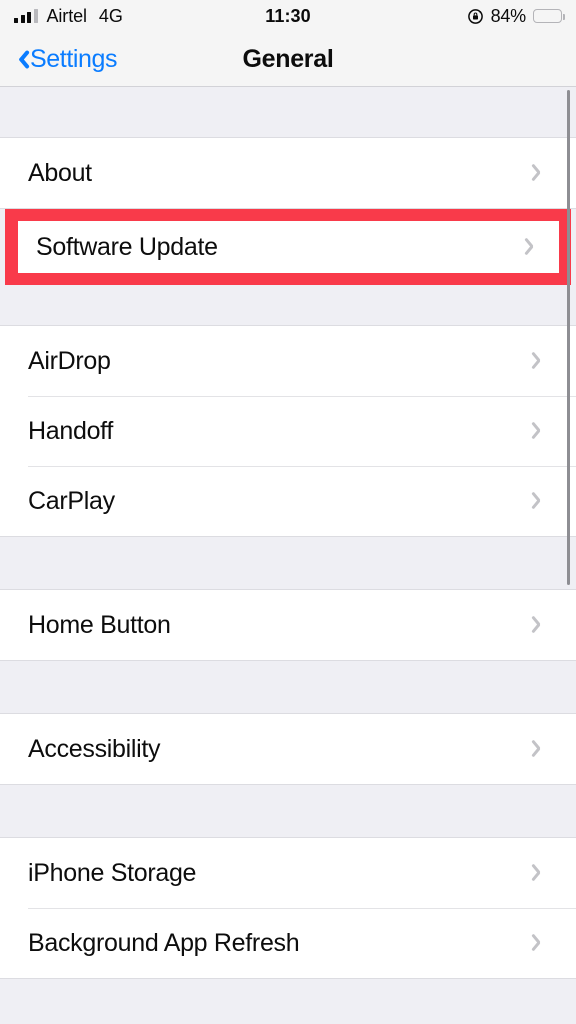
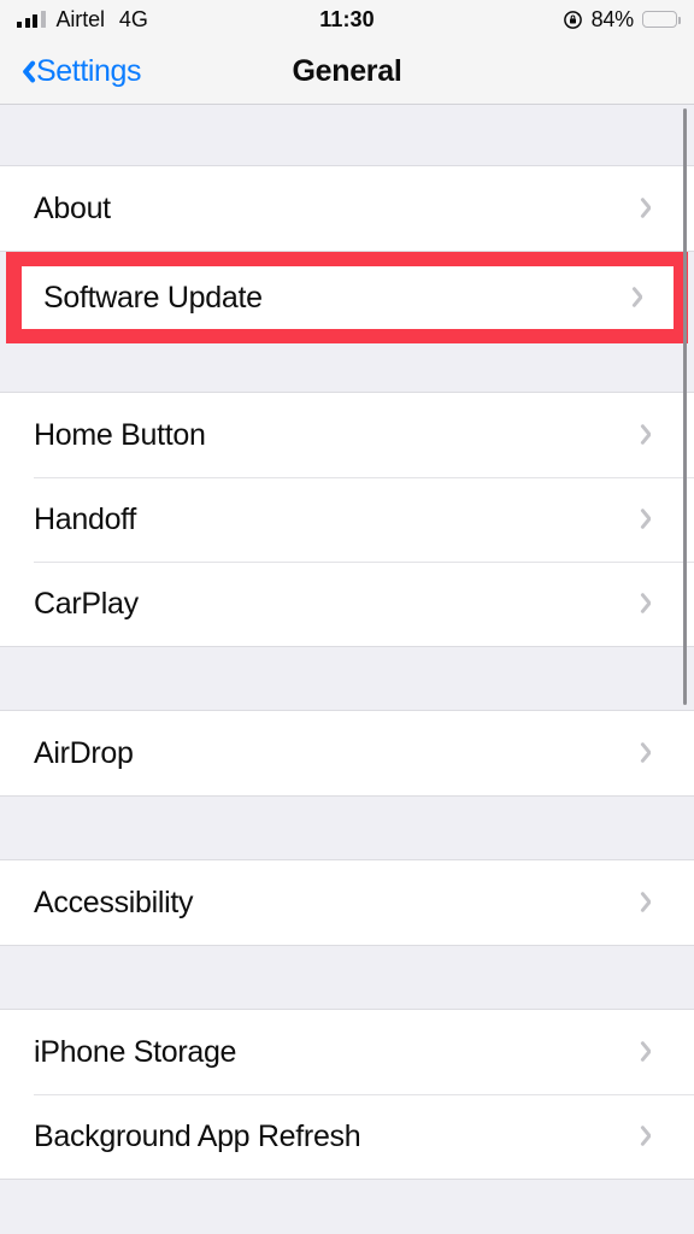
  Airtel
  4G
  11:30
  84%
  Settings
  General
  About
  Software Update
- AirDrop
+ Home Button
  Handoff
  CarPlay
- Home Button
+ AirDrop
  Accessibility
  iPhone Storage
  Background App Refresh
